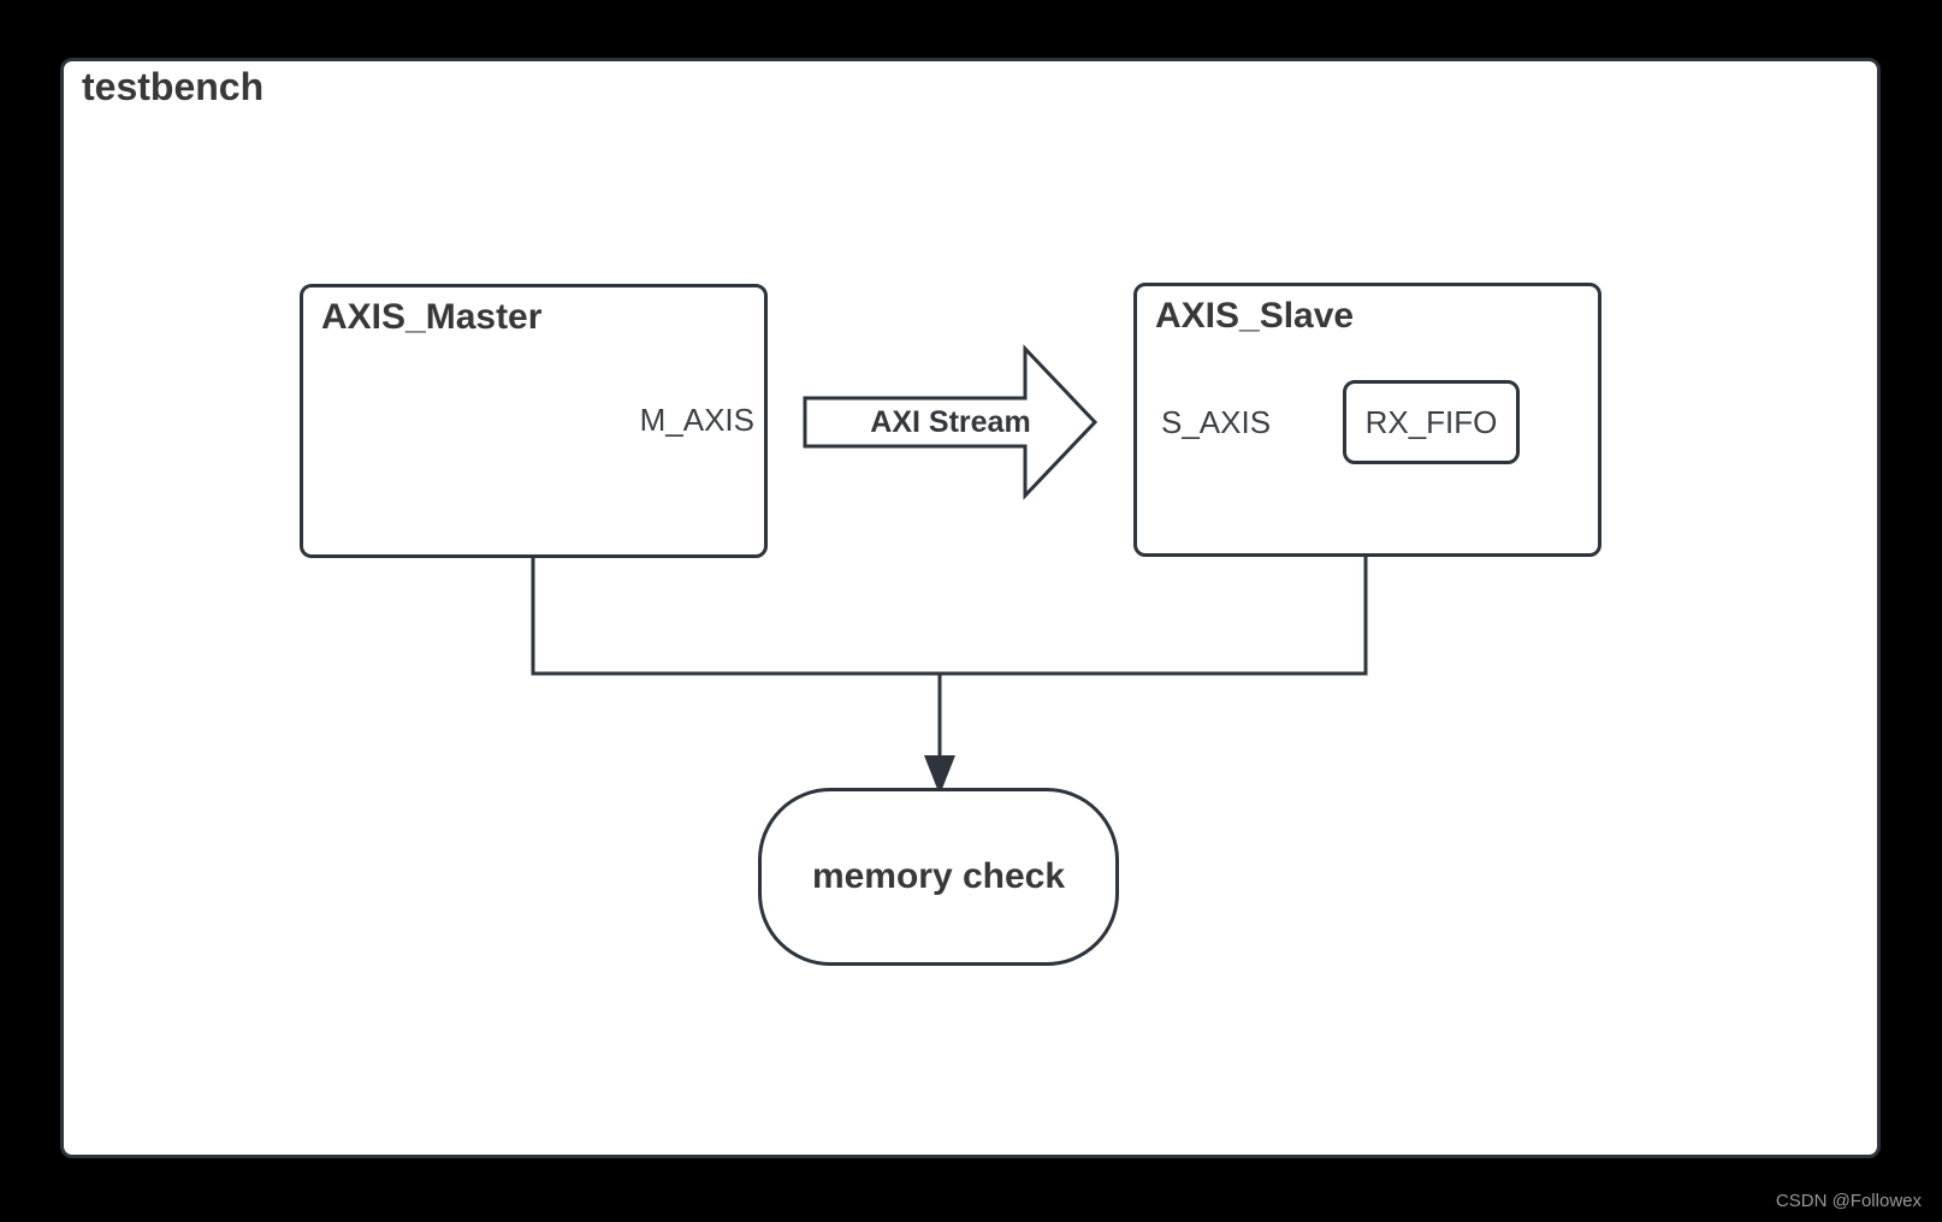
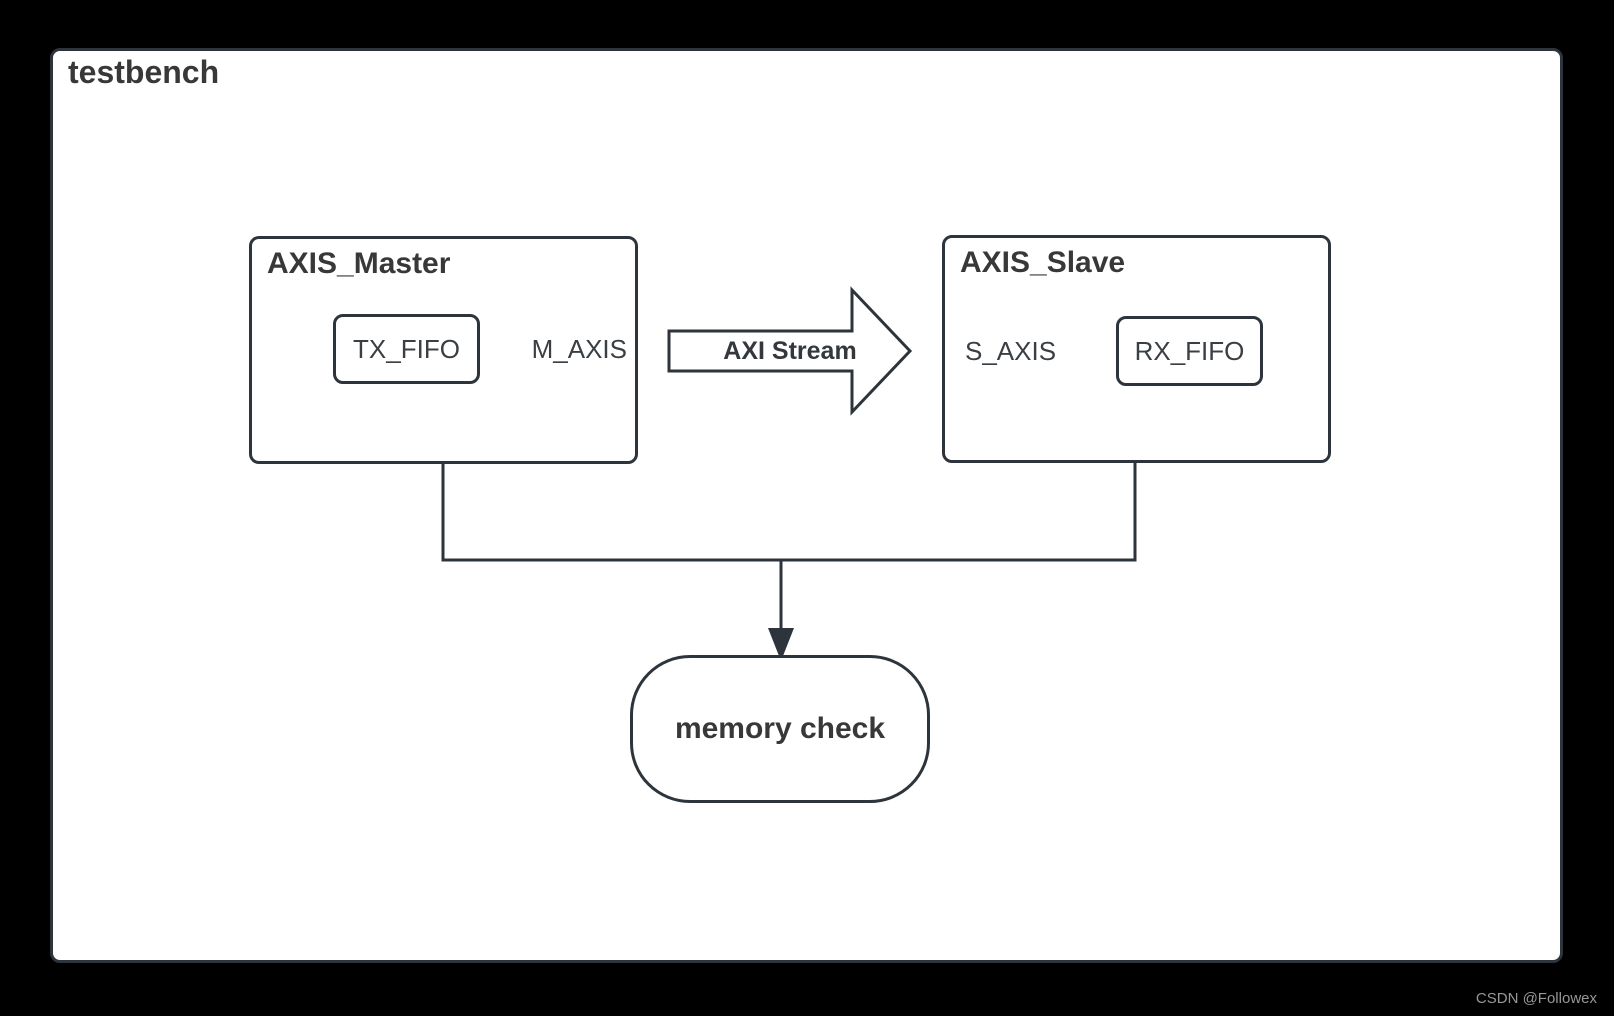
  testbench
  AXIS_Master
+ TX_FIFO
  M_AXIS
  AXI Stream
  AXIS_Slave
  S_AXIS
  RX_FIFO
  memory check
  CSDN @Followex
